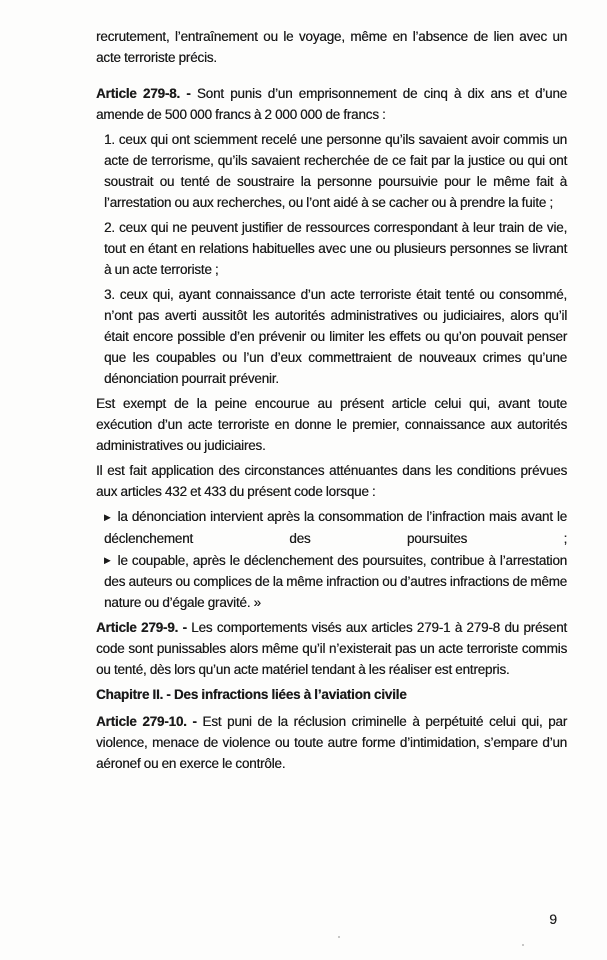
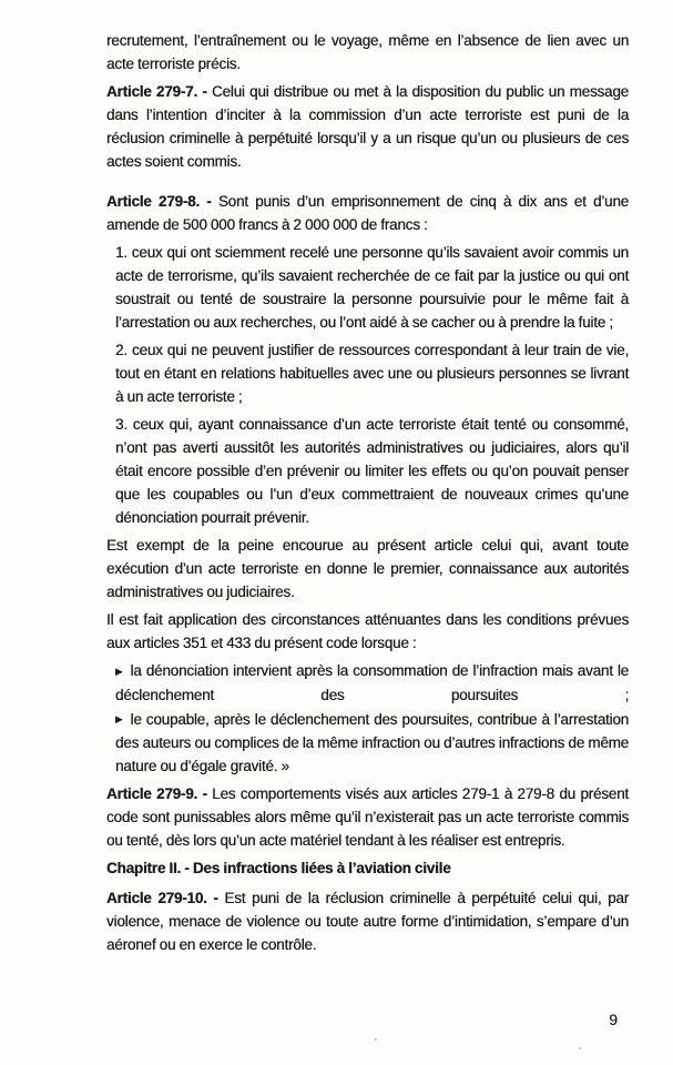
  recrutement, l’entraînement ou le voyage, même en l’absence de lien avec un acte terroriste précis.
+ Article 279-7. - Celui qui distribue ou met à la disposition du public un message dans l’intention d’inciter à la commission d’un acte terroriste est puni de la réclusion criminelle à perpétuité lorsqu’il y a un risque qu’un ou plusieurs de ces actes soient commis.
  Article 279-8. - Sont punis d’un emprisonnement de cinq à dix ans et d’une amende de 500 000 francs à 2 000 000 de francs :
  1. ceux qui ont sciemment recelé une personne qu’ils savaient avoir commis un acte de terrorisme, qu’ils savaient recherchée de ce fait par la justice ou qui ont soustrait ou tenté de soustraire la personne poursuivie pour le même fait à l’arrestation ou aux recherches, ou l’ont aidé à se cacher ou à prendre la fuite ;
  2. ceux qui ne peuvent justifier de ressources correspondant à leur train de vie, tout en étant en relations habituelles avec une ou plusieurs personnes se livrant à un acte terroriste ;
  3. ceux qui, ayant connaissance d’un acte terroriste était tenté ou consommé, n’ont pas averti aussitôt les autorités administratives ou judiciaires, alors qu’il était encore possible d’en prévenir ou limiter les effets ou qu’on pouvait penser que les coupables ou l’un d’eux commettraient de nouveaux crimes qu’une dénonciation pourrait prévenir.
  Est exempt de la peine encourue au présent article celui qui, avant toute exécution d’un acte terroriste en donne le premier, connaissance aux autorités administratives ou judiciaires.
- Il est fait application des circonstances atténuantes dans les conditions prévues aux articles 432 et 433 du présent code lorsque :
+ Il est fait application des circonstances atténuantes dans les conditions prévues aux articles 351 et 433 du présent code lorsque :
  ▶ la dénonciation intervient après la consommation de l’infraction mais avant le déclenchement des poursuites ;
  ▶ le coupable, après le déclenchement des poursuites, contribue à l’arrestation des auteurs ou complices de la même infraction ou d’autres infractions de même nature ou d’égale gravité. »
  Article 279-9. - Les comportements visés aux articles 279-1 à 279-8 du présent code sont punissables alors même qu’il n’existerait pas un acte terroriste commis ou tenté, dès lors qu’un acte matériel tendant à les réaliser est entrepris.
  Chapitre II. - Des infractions liées à l’aviation civile
  Article 279-10. - Est puni de la réclusion criminelle à perpétuité celui qui, par violence, menace de violence ou toute autre forme d’intimidation, s’empare d’un aéronef ou en exerce le contrôle.
  9
